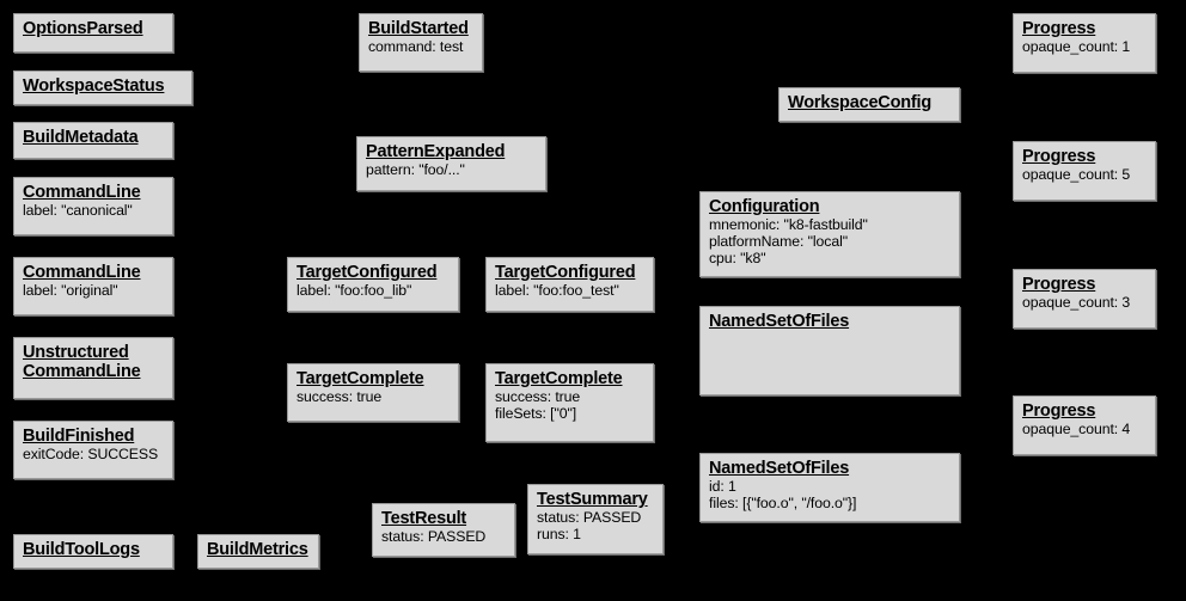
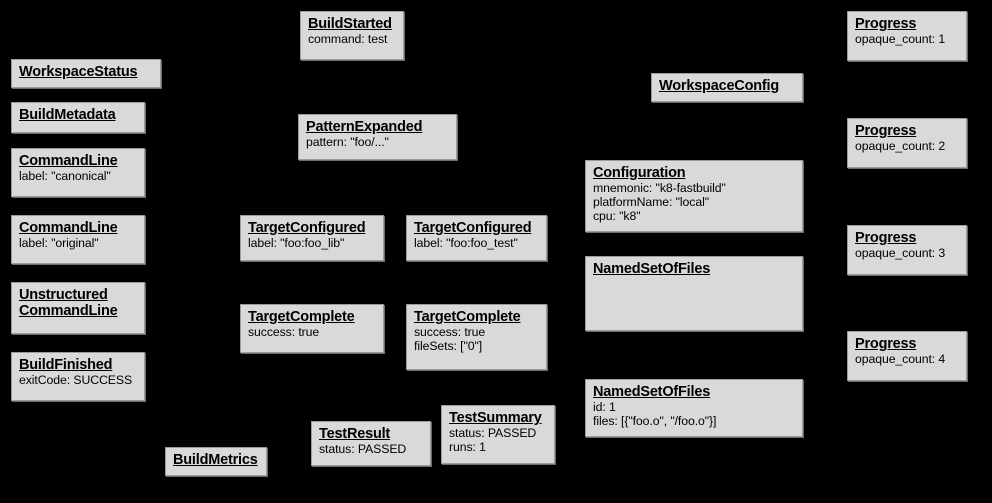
- OptionsParsed
  WorkspaceStatus
  BuildMetadata
  CommandLine
  label: "canonical"
  CommandLine
  label: "original"
  Unstructured
  CommandLine
  BuildFinished
  exitCode: SUCCESS
- BuildToolLogs
  BuildMetrics
  BuildStarted
  command: test
  PatternExpanded
  pattern: "foo/..."
  TargetConfigured
  label: "foo:foo_lib"
  TargetConfigured
  label: "foo:foo_test"
  TargetComplete
  success: true
  TargetComplete
  success: true
  fileSets: ["0"]
  TestResult
  status: PASSED
  TestSummary
  status: PASSED
  runs: 1
  WorkspaceConfig
  Configuration
  mnemonic: "k8-fastbuild"
  platformName: "local"
  cpu: "k8"
  NamedSetOfFiles
  NamedSetOfFiles
  id: 1
  files: [{"foo.o", "/foo.o"}]
  Progress
  opaque_count: 1
  Progress
- opaque_count: 5
+ opaque_count: 2
  Progress
  opaque_count: 3
  Progress
  opaque_count: 4
